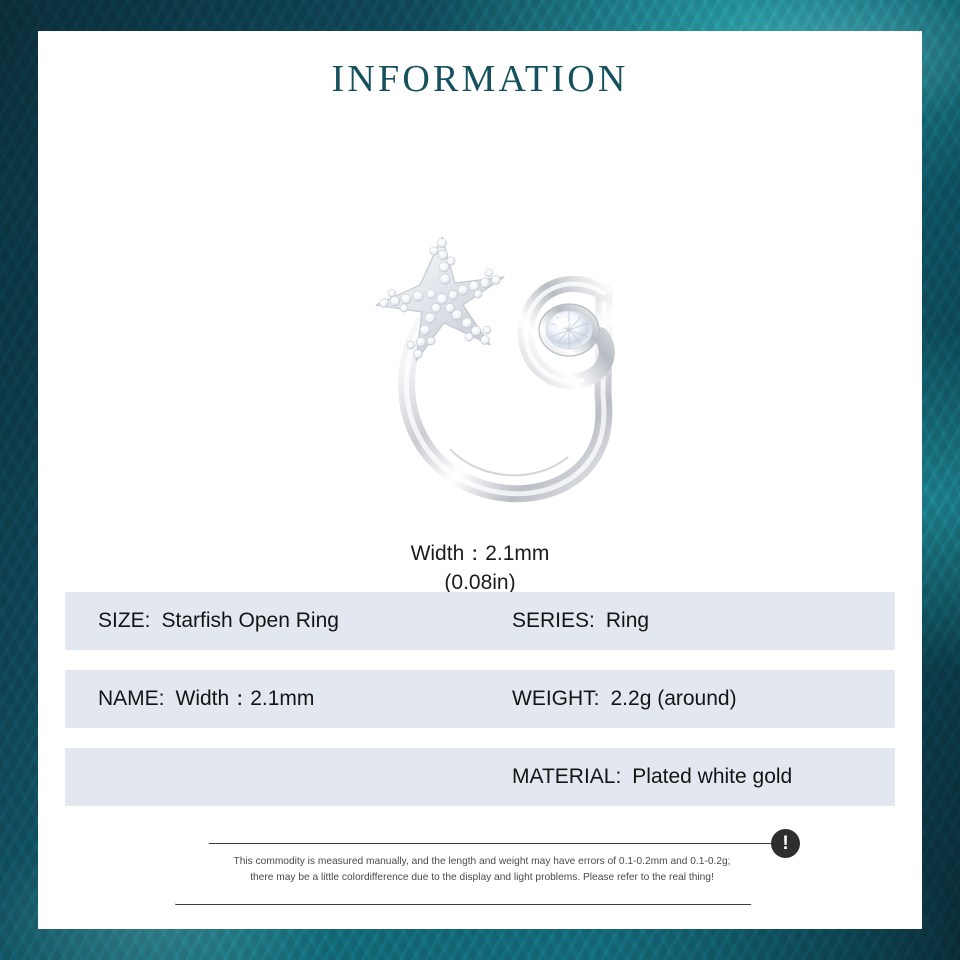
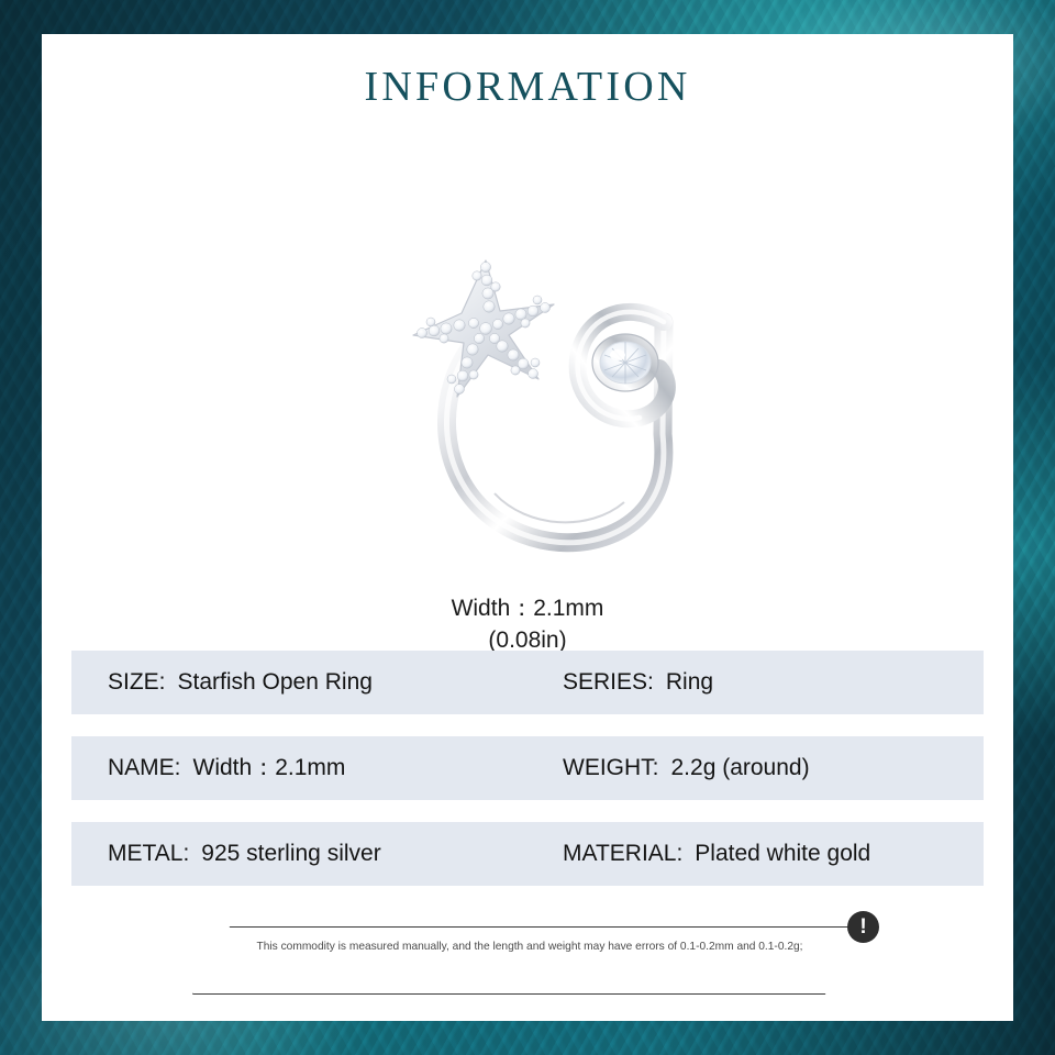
  INFORMATION
  Width：2.1mm
  (0.08in)
  SIZE:
  Starfish Open Ring
  SERIES:
  Ring
  NAME:
  Width：2.1mm
  WEIGHT:
  2.2g (around)
+ METAL:
+ 925 sterling silver
  MATERIAL:
  Plated white gold
  This commodity is measured manually, and the length and weight may have errors of 0.1-0.2mm and 0.1-0.2g;
- there may be a little colordifference due to the display and light problems. Please refer to the real thing!
  !
